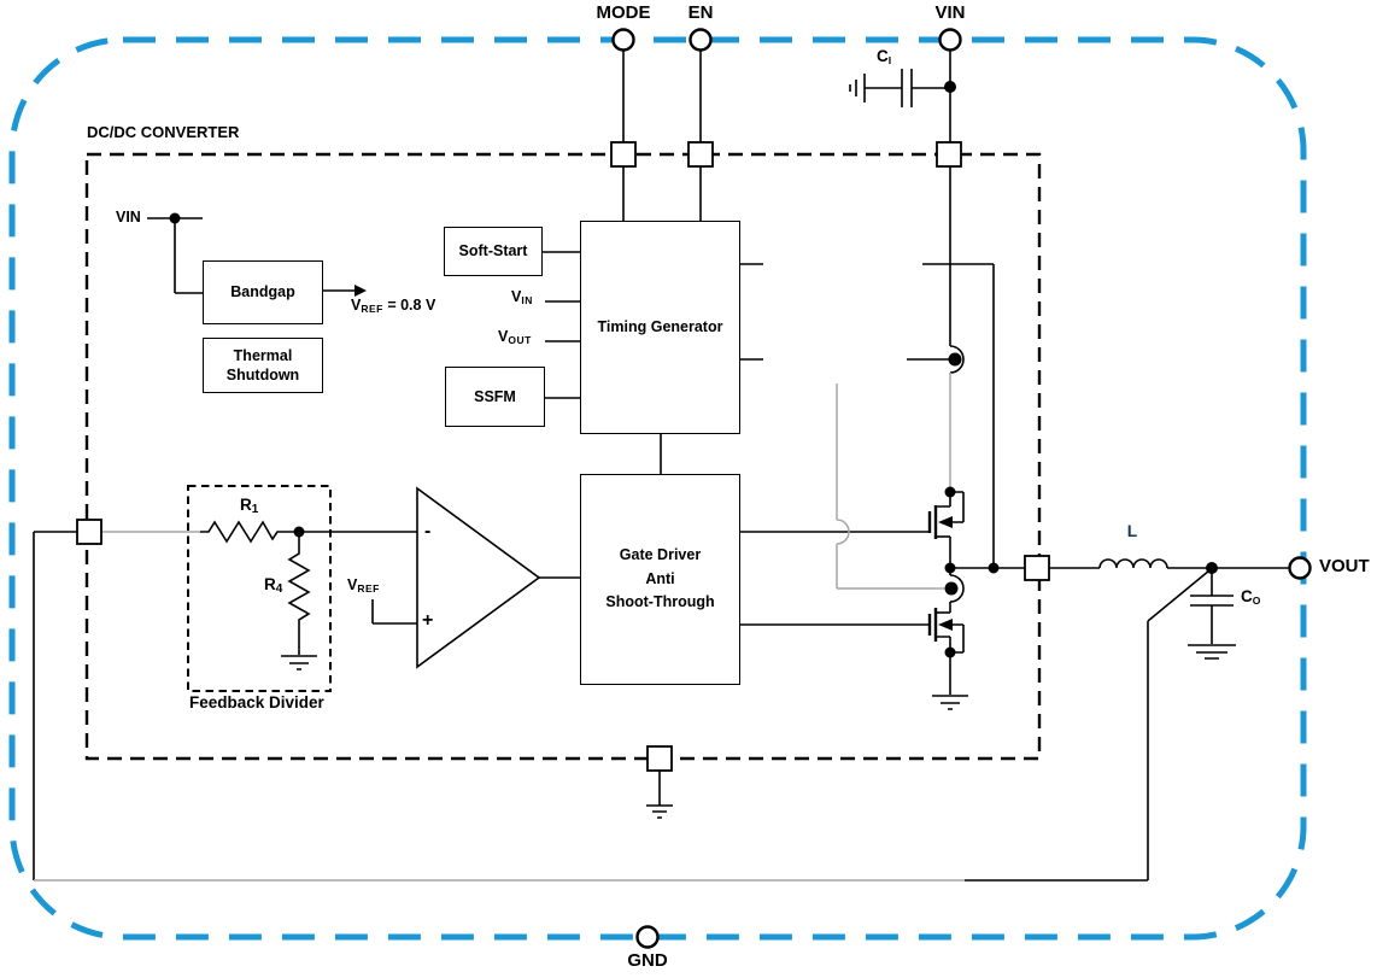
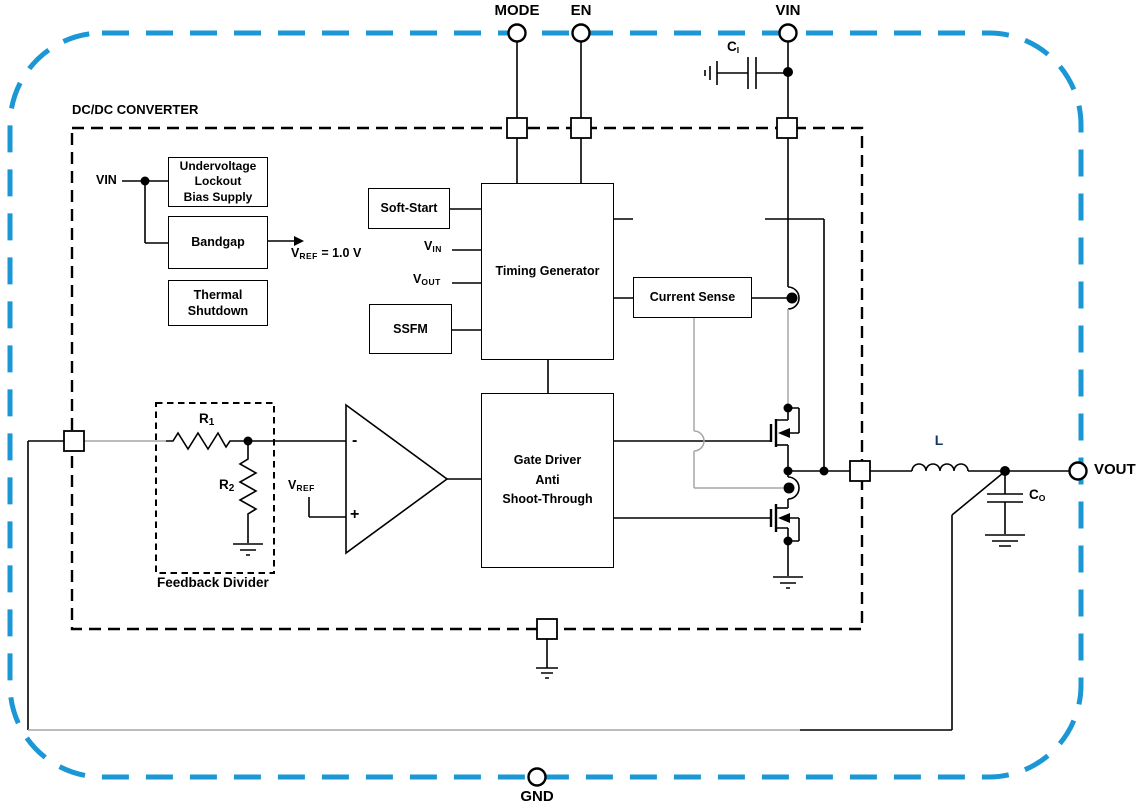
+ Undervoltage
+ Lockout
+ Bias Supply
  Bandgap
  Thermal
  Shutdown
  Soft-Start
  Timing Generator
  SSFM
+ Current Sense
  Gate Driver
  Anti
  Shoot-Through
  DC/DC CONVERTER
  MODE
  EN
  VIN
  VOUT
  GND
  VIN
- VREF = 0.8 V
+ VREF = 1.0 V
  VIN
  VOUT
  -
  +
  VREF
  R1
- R4
+ R2
  Feedback Divider
  CI
  CO
  L
